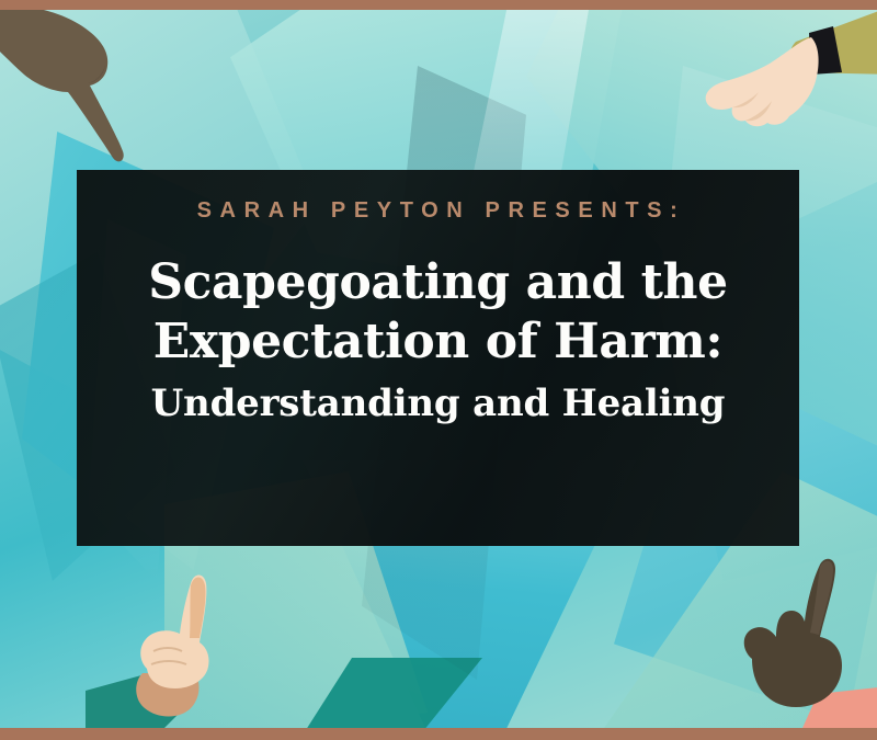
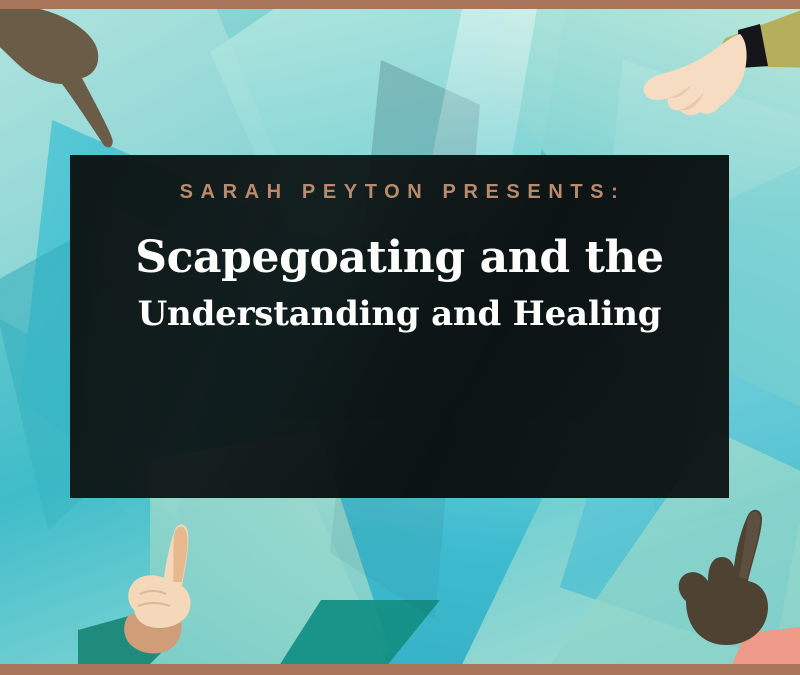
  SARAH PEYTON PRESENTS:
  Scapegoating and the
- Expectation of Harm:
  Understanding and Healing
